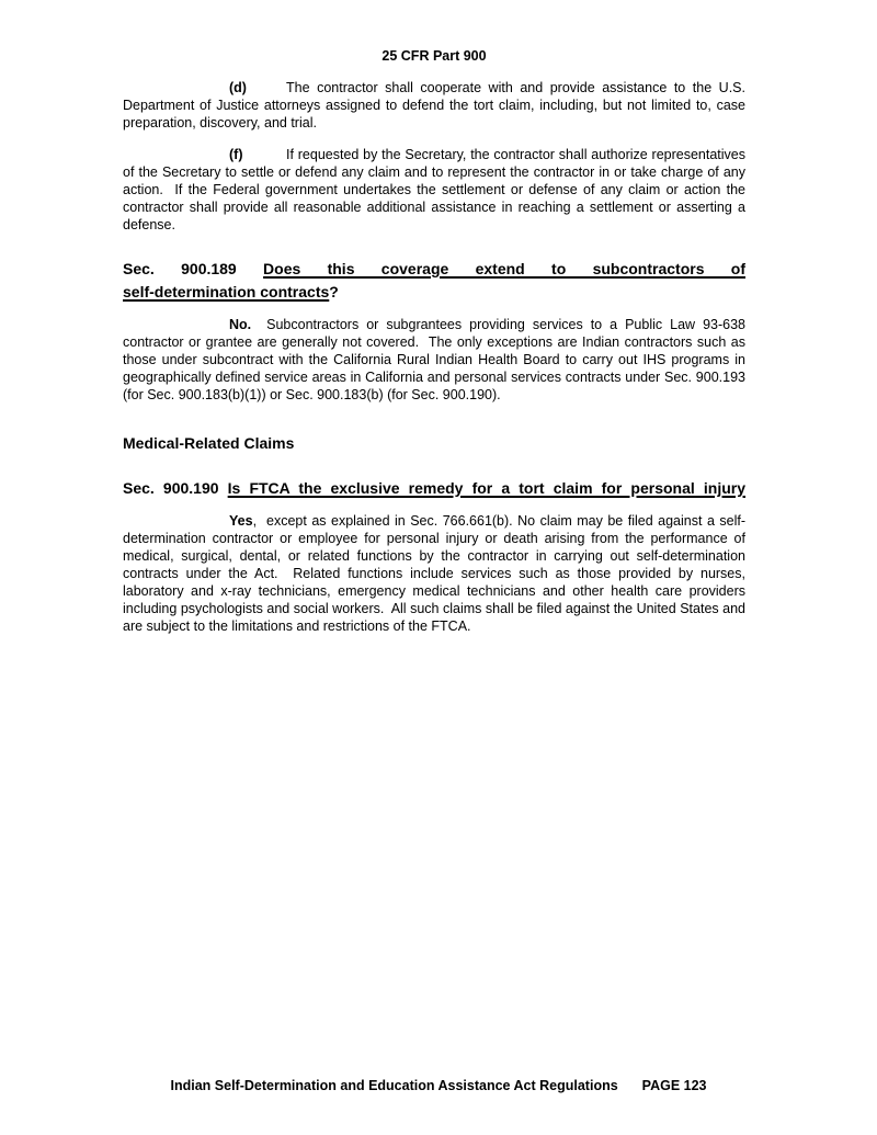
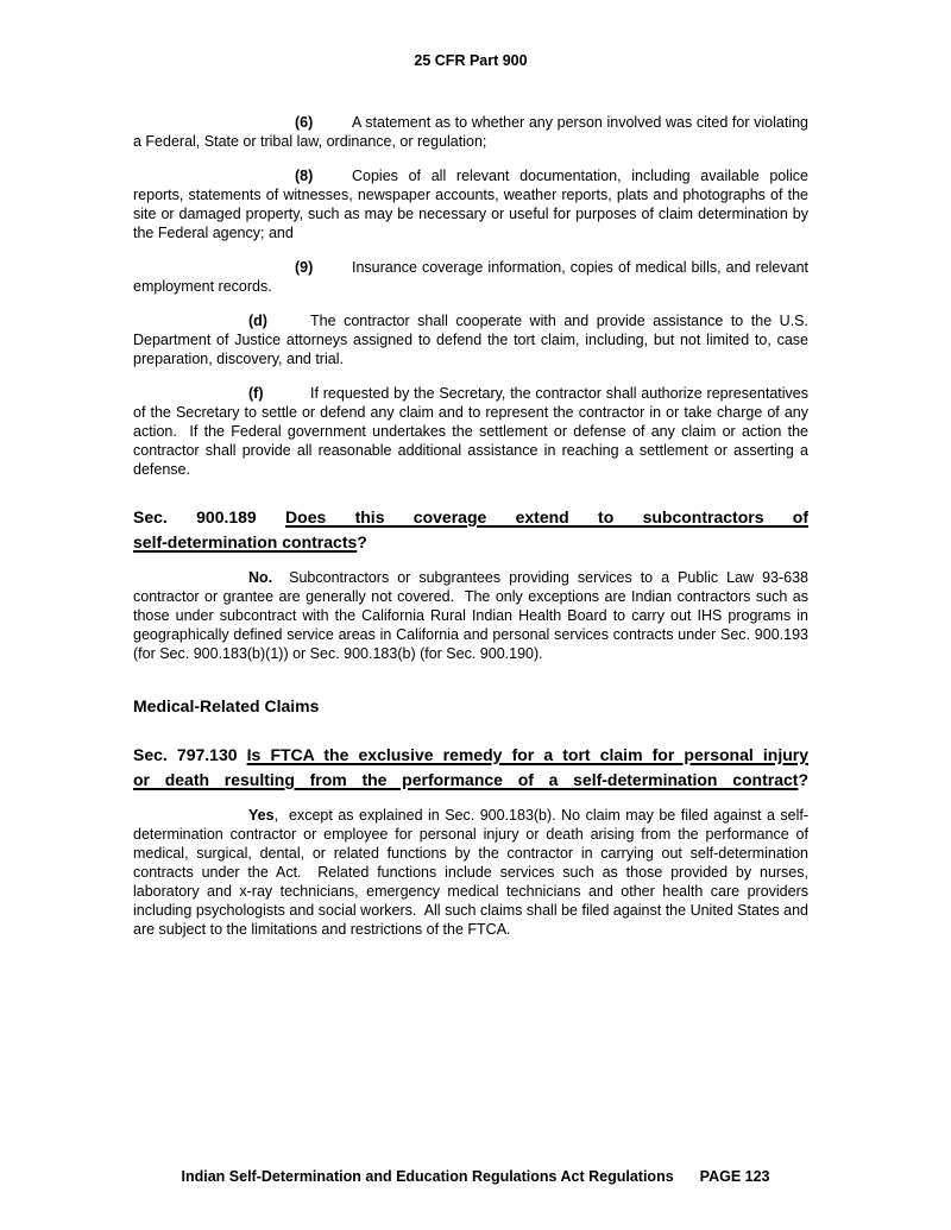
  25 CFR Part 900
+ (6) A statement as to whether any person involved was cited for violating a Federal, State or tribal law, ordinance, or regulation;
+ (8) Copies of all relevant documentation, including available police reports, statements of witnesses, newspaper accounts, weather reports, plats and photographs of the site or damaged property, such as may be necessary or useful for purposes of claim determination by the Federal agency; and
+ (9) Insurance coverage information, copies of medical bills, and relevant employment records.
  (d) The contractor shall cooperate with and provide assistance to the U.S. Department of Justice attorneys assigned to defend the tort claim, including, but not limited to, case preparation, discovery, and trial.
  (f) If requested by the Secretary, the contractor shall authorize representatives of the Secretary to settle or defend any claim and to represent the contractor in or take charge of any action. If the Federal government undertakes the settlement or defense of any claim or action the contractor shall provide all reasonable additional assistance in reaching a settlement or asserting a defense.
  Sec. 900.189 Does this coverage extend to subcontractors of
  self-determination contracts?
  No. Subcontractors or subgrantees providing services to a Public Law 93-638 contractor or grantee are generally not covered. The only exceptions are Indian contractors such as those under subcontract with the California Rural Indian Health Board to carry out IHS programs in geographically defined service areas in California and personal services contracts under Sec. 900.193 (for Sec. 900.183(b)(1)) or Sec. 900.183(b) (for Sec. 900.190).
  Medical-Related Claims
- Sec. 900.190 Is FTCA the exclusive remedy for a tort claim for personal injury
+ Sec. 797.130 Is FTCA the exclusive remedy for a tort claim for personal injury
+ or death resulting from the performance of a self-determination contract?
- Yes, except as explained in Sec. 766.661(b). No claim may be filed against a self-determination contractor or employee for personal injury or death arising from the performance of medical, surgical, dental, or related functions by the contractor in carrying out self-determination contracts under the Act. Related functions include services such as those provided by nurses, laboratory and x-ray technicians, emergency medical technicians and other health care providers including psychologists and social workers. All such claims shall be filed against the United States and are subject to the limitations and restrictions of the FTCA.
+ Yes, except as explained in Sec. 900.183(b). No claim may be filed against a self-determination contractor or employee for personal injury or death arising from the performance of medical, surgical, dental, or related functions by the contractor in carrying out self-determination contracts under the Act. Related functions include services such as those provided by nurses, laboratory and x-ray technicians, emergency medical technicians and other health care providers including psychologists and social workers. All such claims shall be filed against the United States and are subject to the limitations and restrictions of the FTCA.
- Indian Self-Determination and Education Assistance Act Regulations PAGE 123
+ Indian Self-Determination and Education Regulations Act Regulations PAGE 123
